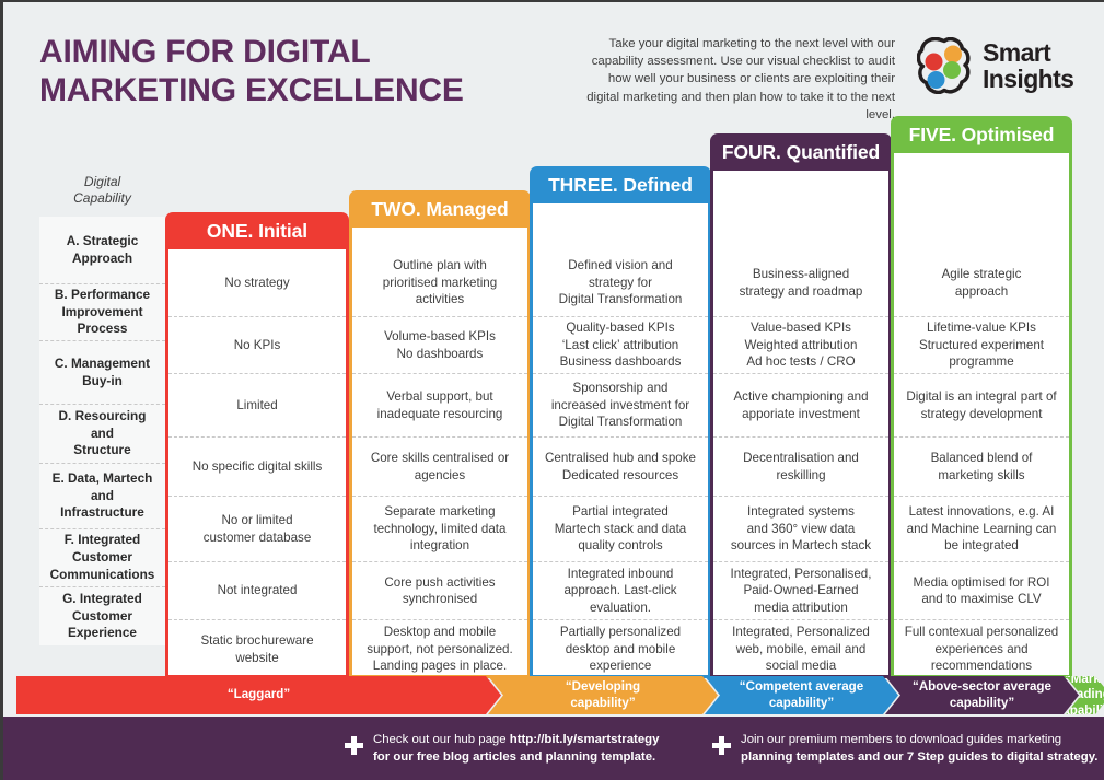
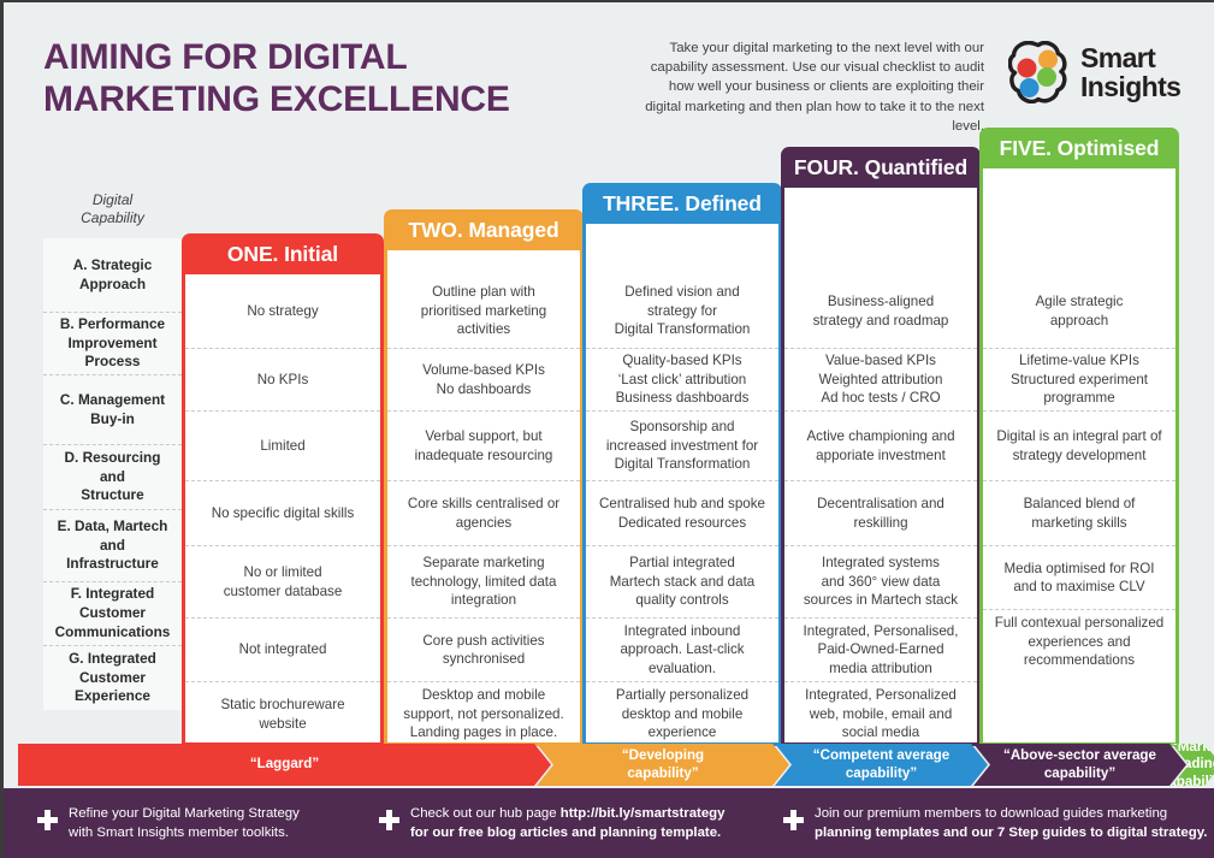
  AIMING FOR DIGITAL
  MARKETING EXCELLENCE
  Take your digital marketing to the next level with our capability assessment. Use our visual checklist to audit how well your business or clients are exploiting their digital marketing and then plan how to take it to the next level.
  Smart
  Insights
  Digital
  Capability
  A. Strategic
  Approach
  B. Performance
  Improvement
  Process
  C. Management
  Buy-in
  D. Resourcing
  and
  Structure
  E. Data, Martech
  and
  Infrastructure
  F. Integrated
  Customer
  Communications
  G. Integrated
  Customer
  Experience
  ONE. Initial
  No strategy
  No KPIs
  Limited
  No specific digital skills
  No or limited
  customer database
  Not integrated
  Static brochureware
  website
  TWO. Managed
  Outline plan with
  prioritised marketing
  activities
  Volume-based KPIs
  No dashboards
  Verbal support, but
  inadequate resourcing
  Core skills centralised or
  agencies
  Separate marketing
  technology, limited data
  integration
  Core push activities
  synchronised
  Desktop and mobile
  support, not personalized.
  Landing pages in place.
  THREE. Defined
  Defined vision and
  strategy for
  Digital Transformation
  Quality-based KPIs
  ‘Last click’ attribution
  Business dashboards
  Sponsorship and
  increased investment for
  Digital Transformation
  Centralised hub and spoke
  Dedicated resources
  Partial integrated
  Martech stack and data
  quality controls
  Integrated inbound
  approach. Last-click
  evaluation.
  Partially personalized
  desktop and mobile
  experience
  FOUR. Quantified
  Business-aligned
  strategy and roadmap
  Value-based KPIs
  Weighted attribution
  Ad hoc tests / CRO
  Active championing and
  apporiate investment
  Decentralisation and
  reskilling
  Integrated systems
  and 360° view data
  sources in Martech stack
  Integrated, Personalised,
  Paid-Owned-Earned
  media attribution
  Integrated, Personalized
  web, mobile, email and
  social media
  FIVE. Optimised
  Agile strategic
  approach
  Lifetime-value KPIs
  Structured experiment
  programme
  Digital is an integral part of
  strategy development
  Balanced blend of
  marketing skills
- Latest innovations, e.g. AI
- and Machine Learning can
- be integrated
  Media optimised for ROI
  and to maximise CLV
  Full contexual personalized
  experiences and
  recommendations
  “Laggard”
  “Developing
  capability”
  “Competent average
  capability”
  “Above-sector average
  capability”
+ Refine your Digital Marketing Strategy
+ with Smart Insights member toolkits.
  Check out our hub page http://bit.ly/smartstrategy
  for our free blog articles and planning template.
  Join our premium members to download guides marketing
  planning templates and our 7 Step guides to digital strategy.
